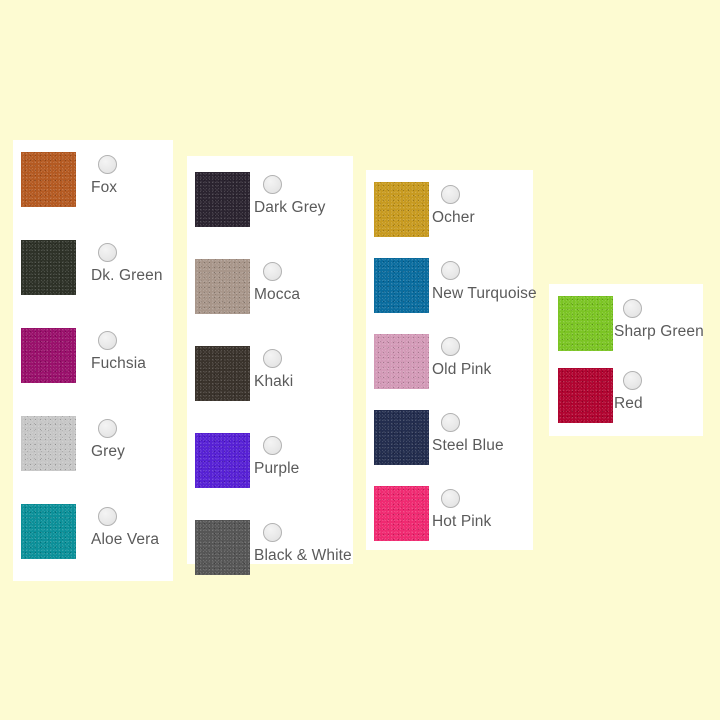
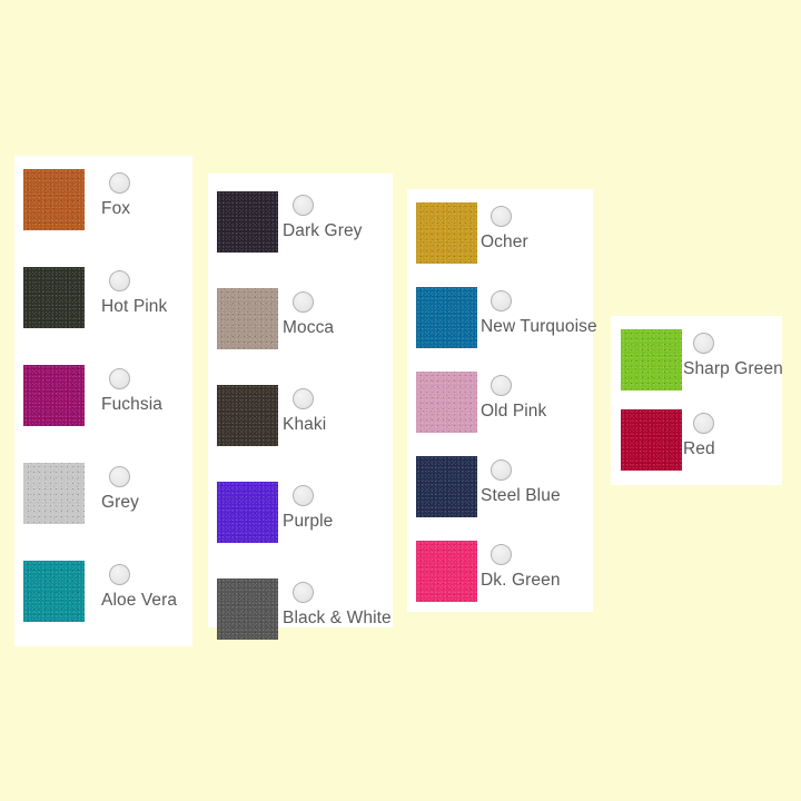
  Fox
- Dk. Green
+ Hot Pink
  Fuchsia
  Grey
  Aloe Vera
  Dark Grey
  Mocca
  Khaki
  Purple
  Black & White
  Ocher
  New Turquoise
  Old Pink
  Steel Blue
- Hot Pink
+ Dk. Green
  Sharp Green
  Red
